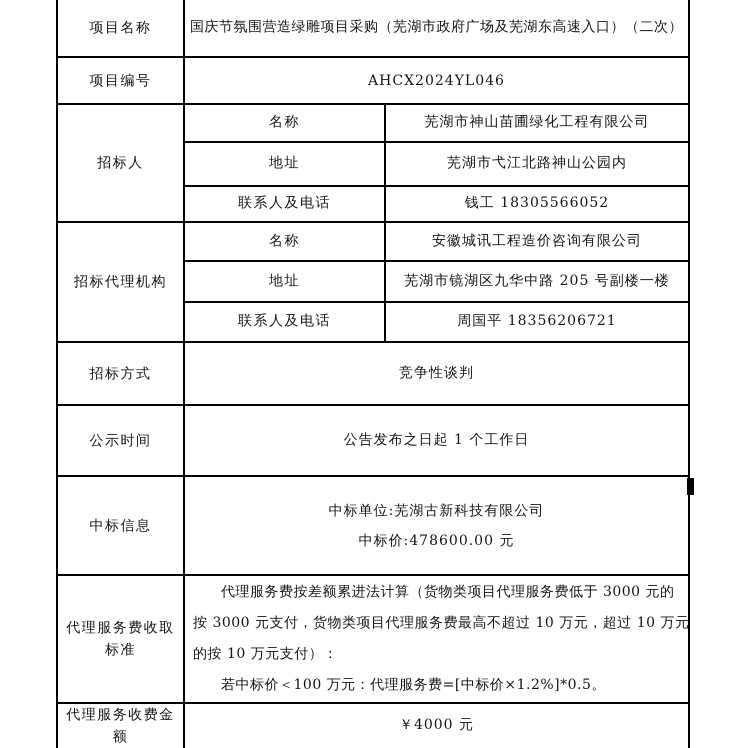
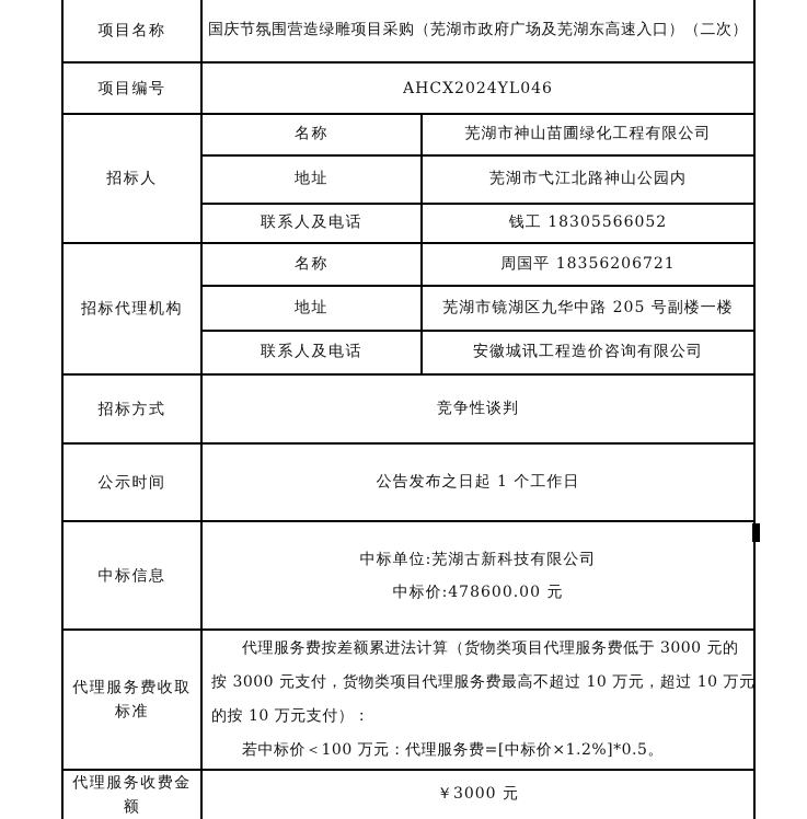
  项目名称	国庆节氛围营造绿雕项目采购（芜湖市政府广场及芜湖东高速入口）（二次）
  项目编号	AHCX2024YL046
  招标人	名称	芜湖市神山苗圃绿化工程有限公司
  地址	芜湖市弋江北路神山公园内
  联系人及电话	钱工 18305566052
- 招标代理机构	名称	安徽城讯工程造价咨询有限公司
+ 招标代理机构	名称	周国平 18356206721
  地址	芜湖市镜湖区九华中路 205 号副楼一楼
- 联系人及电话	周国平 18356206721
+ 联系人及电话	安徽城讯工程造价咨询有限公司
  招标方式	竞争性谈判
  公示时间	公告发布之日起 1 个工作日
  中标信息	中标单位:芜湖古新科技有限公司 中标价:478600.00 元
  代理服务费收取标准	代理服务费按差额累进法计算（货物类项目代理服务费低于 3000 元的 按 3000 元支付，货物类项目代理服务费最高不超过 10 万元，超过 10 万元 的按 10 万元支付）： 若中标价＜100 万元：代理服务费=[中标价×1.2%]*0.5。
- 代理服务收费金额	￥4000 元
+ 代理服务收费金额	￥3000 元
